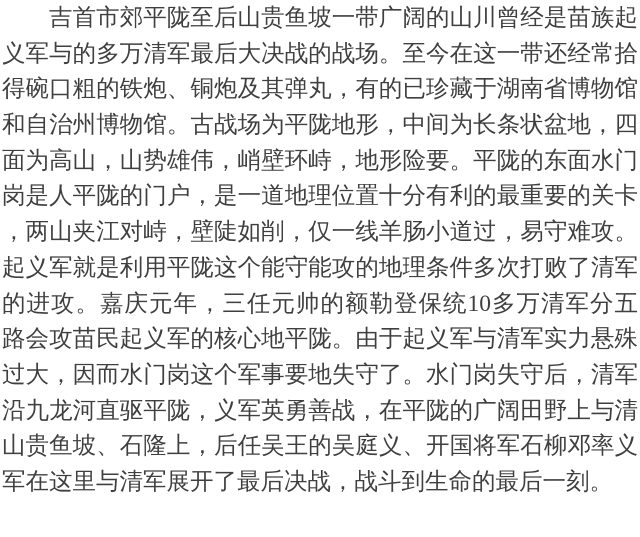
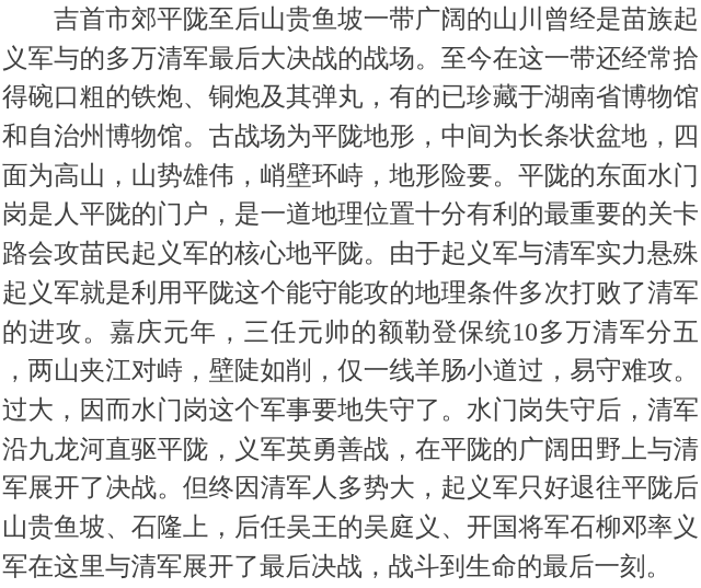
  吉首市郊平陇至后山贵鱼坡一带广阔的山川曾经是苗族起
  义军与的多万清军最后大决战的战场。至今在这一带还经常拾
  得碗口粗的铁炮、铜炮及其弹丸，有的已珍藏于湖南省博物馆
  和自治州博物馆。古战场为平陇地形，中间为长条状盆地，四
  面为高山，山势雄伟，峭壁环峙，地形险要。平陇的东面水门
  岗是人平陇的门户，是一道地理位置十分有利的最重要的关卡
- ，两山夹江对峙，壁陡如削，仅一线羊肠小道过，易守难攻。
+ 路会攻苗民起义军的核心地平陇。由于起义军与清军实力悬殊
  起义军就是利用平陇这个能守能攻的地理条件多次打败了清军
  的进攻。嘉庆元年，三任元帅的额勒登保统10多万清军分五
- 路会攻苗民起义军的核心地平陇。由于起义军与清军实力悬殊
+ ，两山夹江对峙，壁陡如削，仅一线羊肠小道过，易守难攻。
  过大，因而水门岗这个军事要地失守了。水门岗失守后，清军
  沿九龙河直驱平陇，义军英勇善战，在平陇的广阔田野上与清
+ 军展开了决战。但终因清军人多势大，起义军只好退往平陇后
  山贵鱼坡、石隆上，后任吴王的吴庭义、开国将军石柳邓率义
  军在这里与清军展开了最后决战，战斗到生命的最后一刻。
